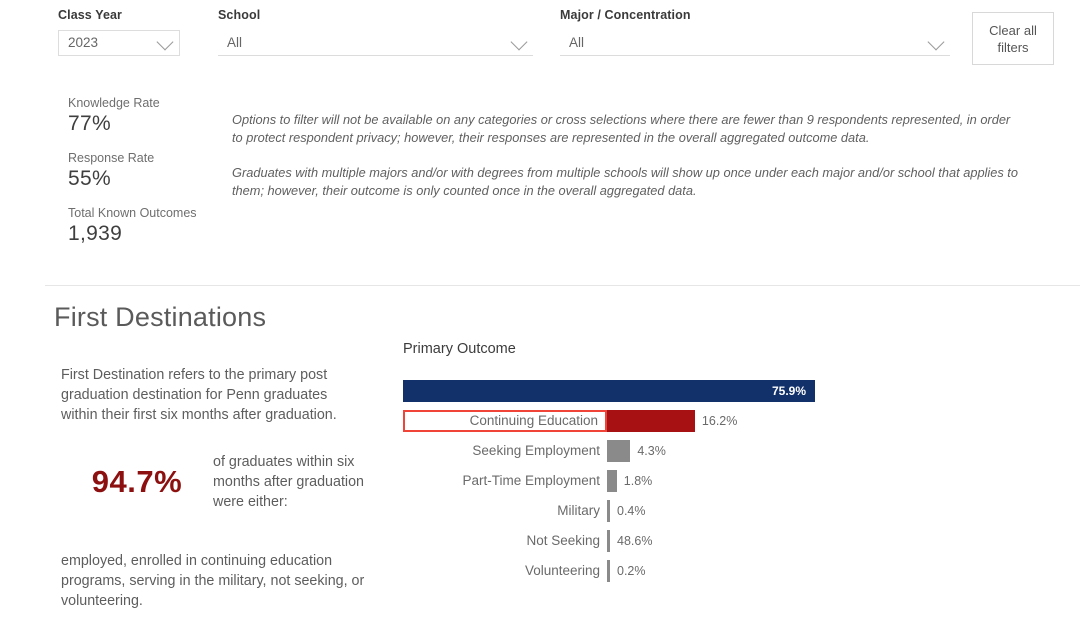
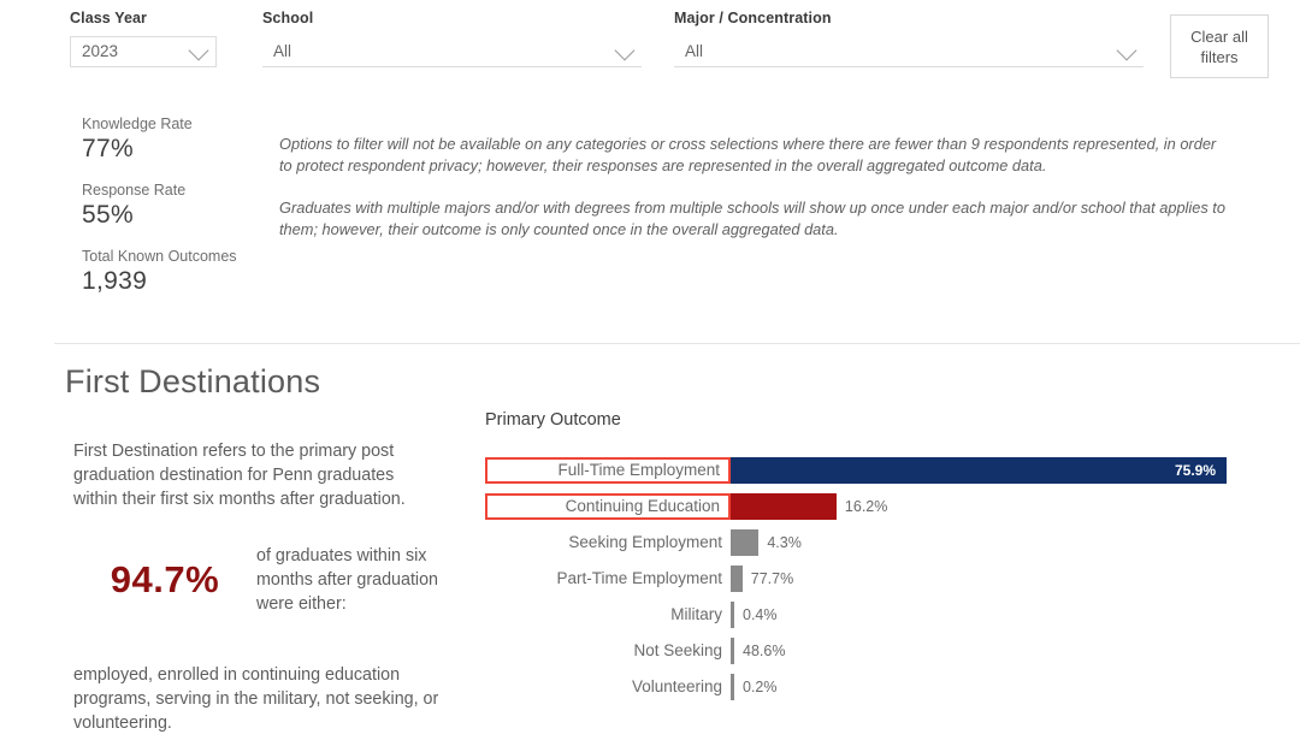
  Class Year
  2023
  School
  All
  Major / Concentration
  All
  Clear all filters
  Knowledge Rate
  77%
  Response Rate
  55%
  Total Known Outcomes
  1,939
  Options to filter will not be available on any categories or cross selections where there are fewer than 9 respondents represented, in order to protect respondent privacy; however, their responses are represented in the overall aggregated outcome data.
  Graduates with multiple majors and/or with degrees from multiple schools will show up once under each major and/or school that applies to them; however, their outcome is only counted once in the overall aggregated data.
  First Destinations
  First Destination refers to the primary post graduation destination for Penn graduates within their first six months after graduation.
  94.7%
  of graduates within six months after graduation were either:
  employed, enrolled in continuing education programs, serving in the military, not seeking, or volunteering.
  Primary Outcome
+ Full-Time Employment
  75.9%
  Continuing Education
  16.2%
  Seeking Employment
  4.3%
  Part-Time Employment
- 1.8%
+ 77.7%
  Military
  0.4%
  Not Seeking
  48.6%
  Volunteering
  0.2%
